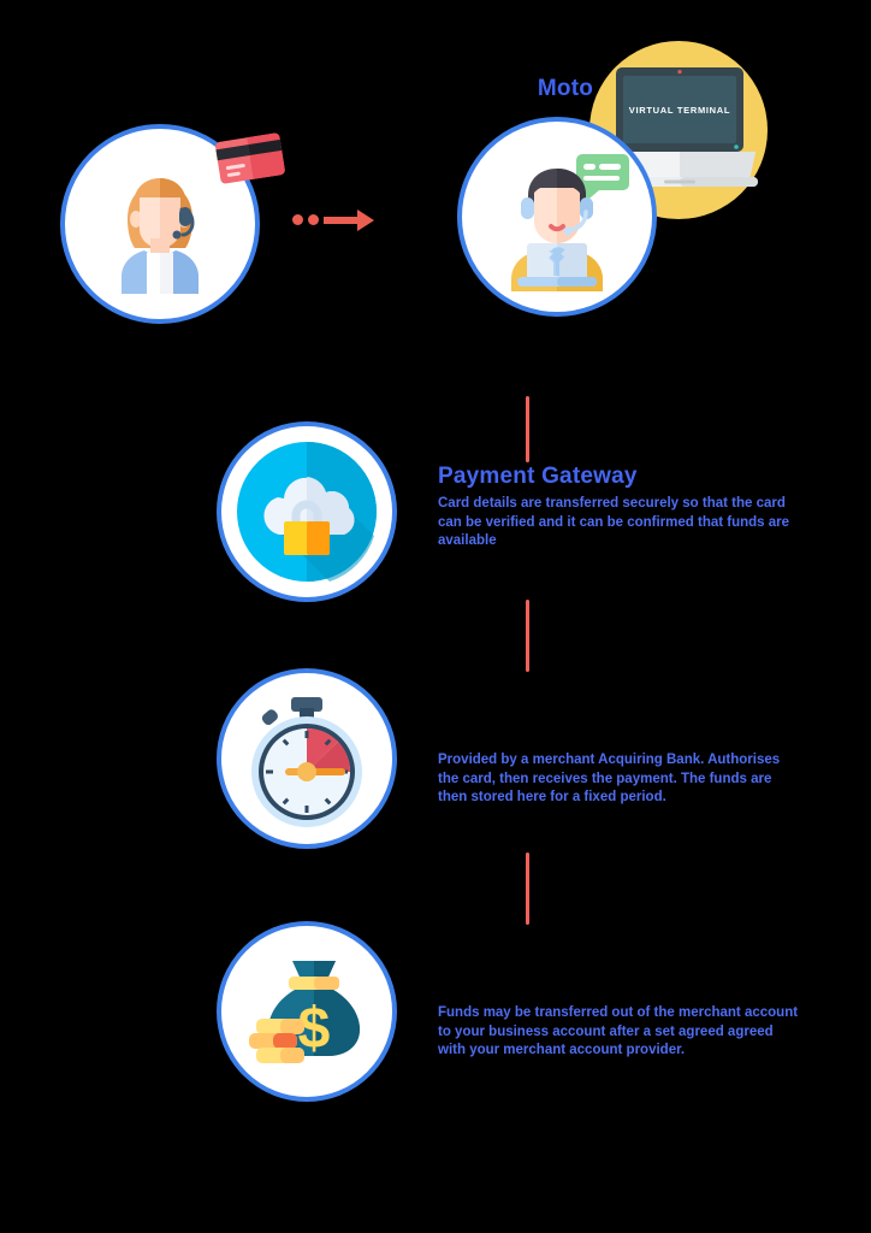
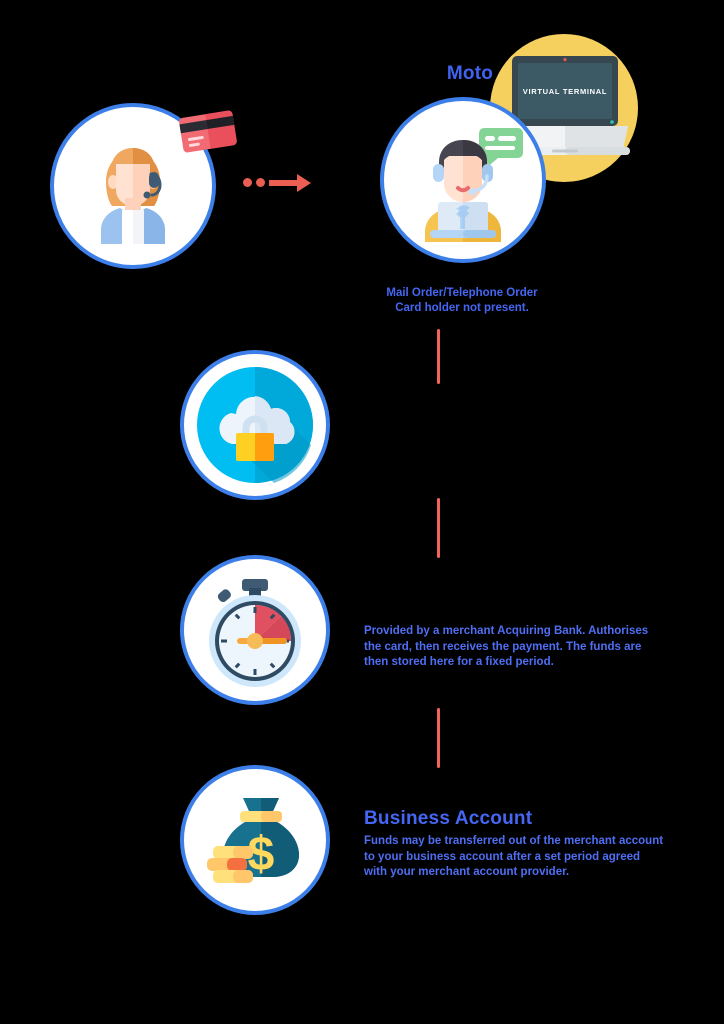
  VIRTUAL TERMINAL
  Moto
+ Mail Order/Telephone Order
+ Card holder not present.
  $
- Payment Gateway
- Card details are transferred securely so that the card can be verified and it can be confirmed that funds are available
  Provided by a merchant Acquiring Bank. Authorises the card, then receives the payment. The funds are then stored here for a fixed period.
+ Business Account
- Funds may be transferred out of the merchant account to your business account after a set agreed agreed with your merchant account provider.
+ Funds may be transferred out of the merchant account to your business account after a set period agreed with your merchant account provider.
